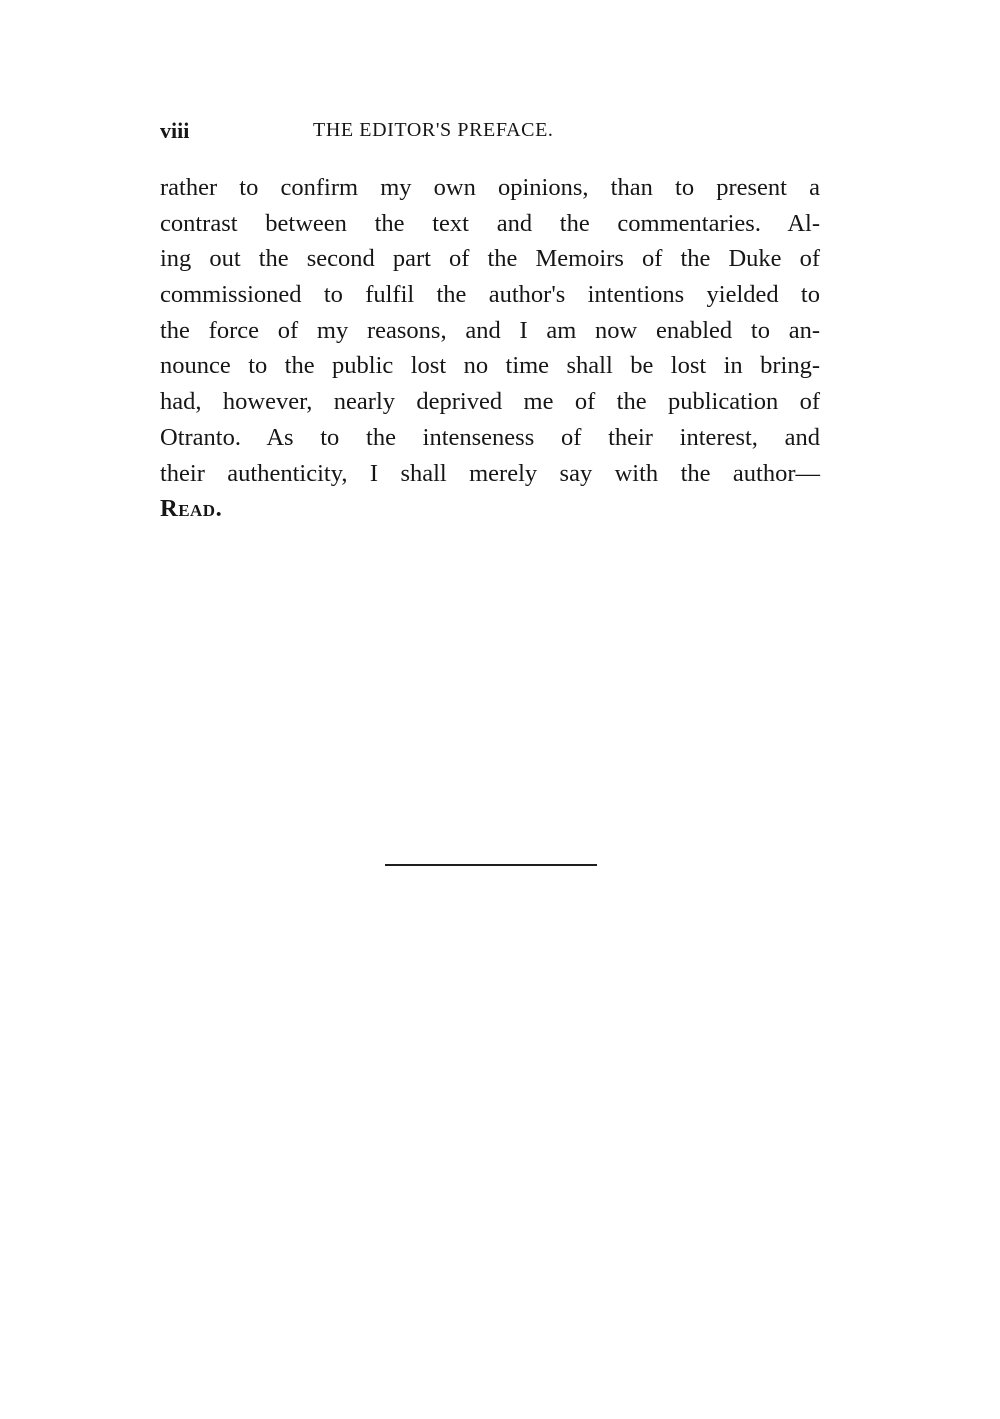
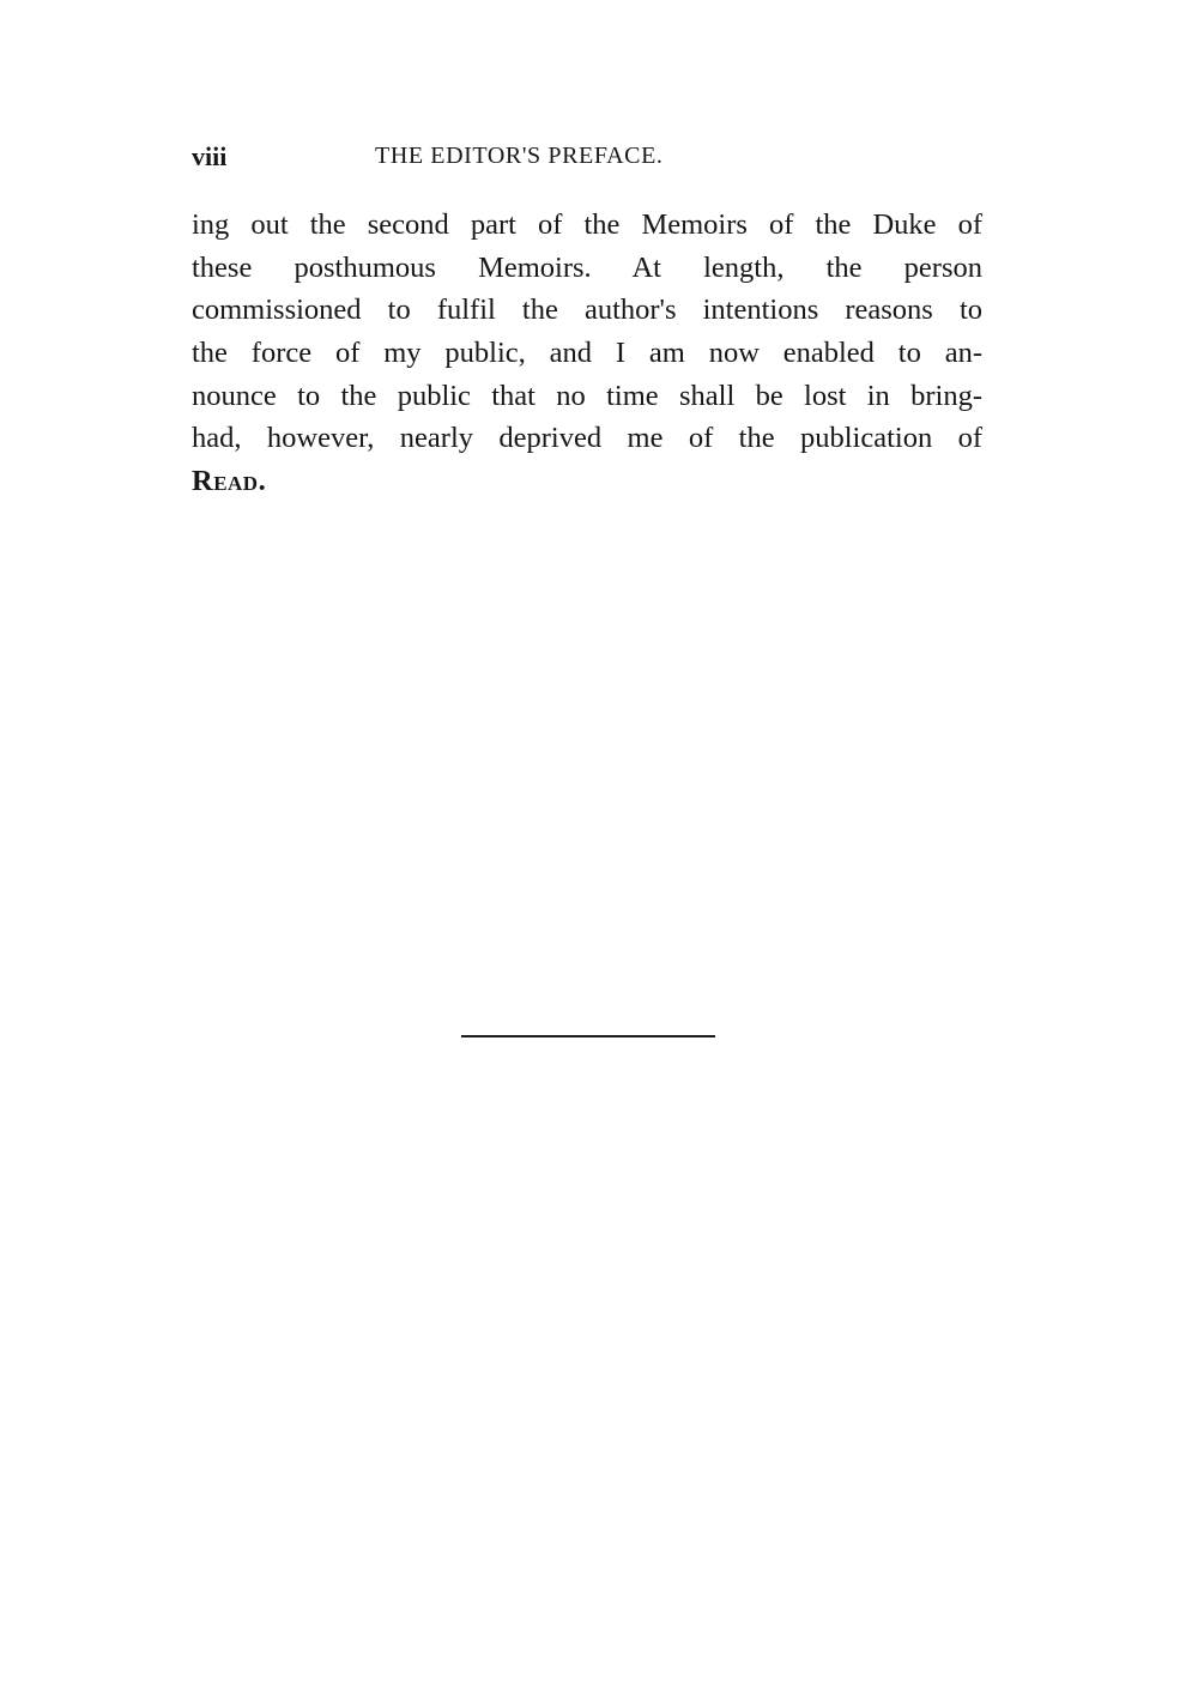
  viii
  THE EDITOR'S PREFACE.
- rather to confirm my own opinions, than to present a
- contrast between the text and the commentaries. Al-
  ing out the second part of the Memoirs of the Duke of
+ these posthumous Memoirs. At length, the person
- commissioned to fulfil the author's intentions yielded to
+ commissioned to fulfil the author's intentions reasons to
- the force of my reasons, and I am now enabled to an-
+ the force of my public, and I am now enabled to an-
- nounce to the public lost no time shall be lost in bring-
+ nounce to the public that no time shall be lost in bring-
  had, however, nearly deprived me of the publication of
- Otranto. As to the intenseness of their interest, and
- their authenticity, I shall merely say with the author—
  Read.
